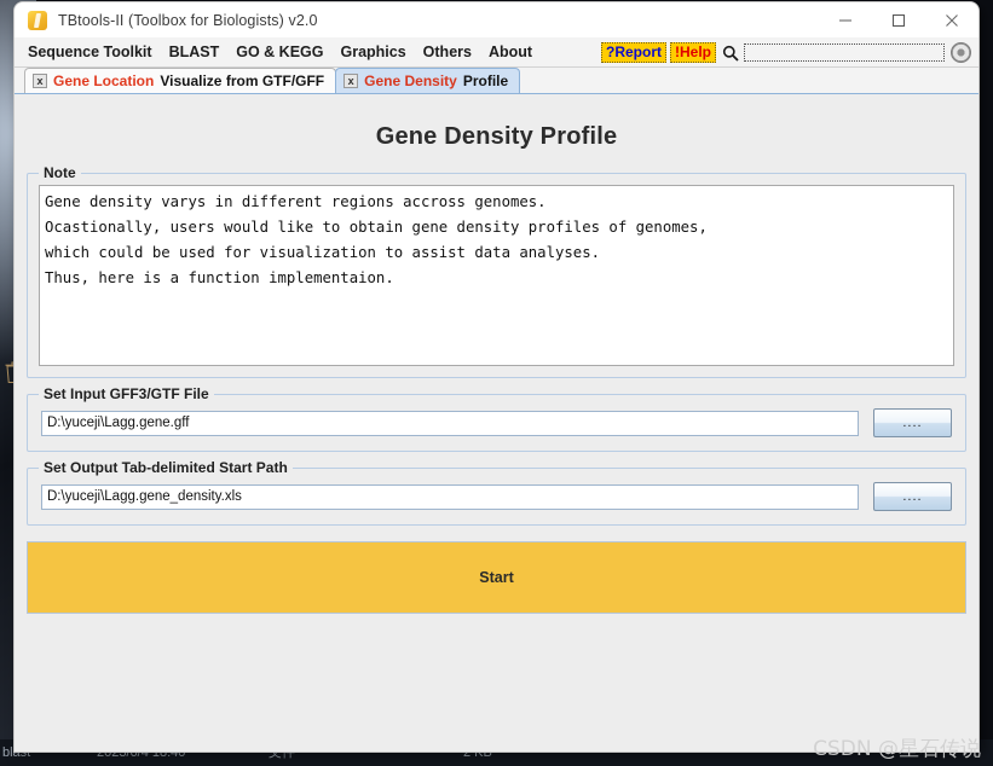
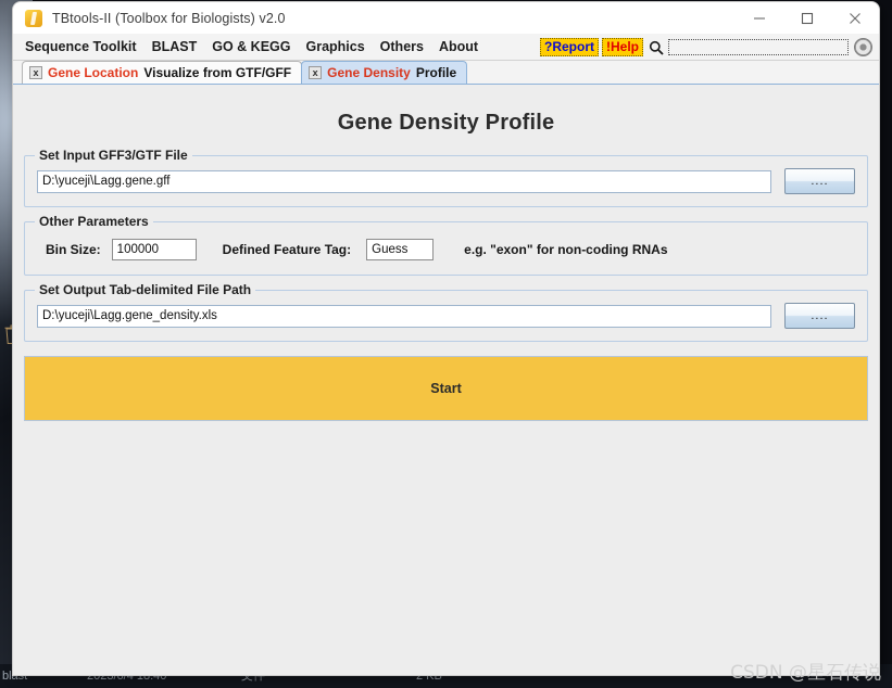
  blast
  2023/6/4 18:40
  文件
  2 KB
  TBtools-II (Toolbox for Biologists) v2.0
  Sequence Toolkit
  BLAST
  GO & KEGG
  Graphics
  Others
  About
  ?Report
  !Help
  x
  Gene Location
  Visualize from GTF/GFF
  x
  Gene Density
  Profile
  Gene Density Profile
- Note
- Gene density varys in different regions accross genomes.
- Ocastionally, users would like to obtain gene density profiles of genomes,
- which could be used for visualization to assist data analyses.
- Thus, here is a function implementaion.
  Set Input GFF3/GTF File
  D:\yuceji\Lagg.gene.gff
  ....
+ Other Parameters
+ Bin Size:
+ 100000
+ Defined Feature Tag:
+ Guess
+ e.g. "exon" for non-coding RNAs
- Set Output Tab-delimited Start Path
+ Set Output Tab-delimited File Path
  D:\yuceji\Lagg.gene_density.xls
  ....
  Start
  CSDN @星石传说
